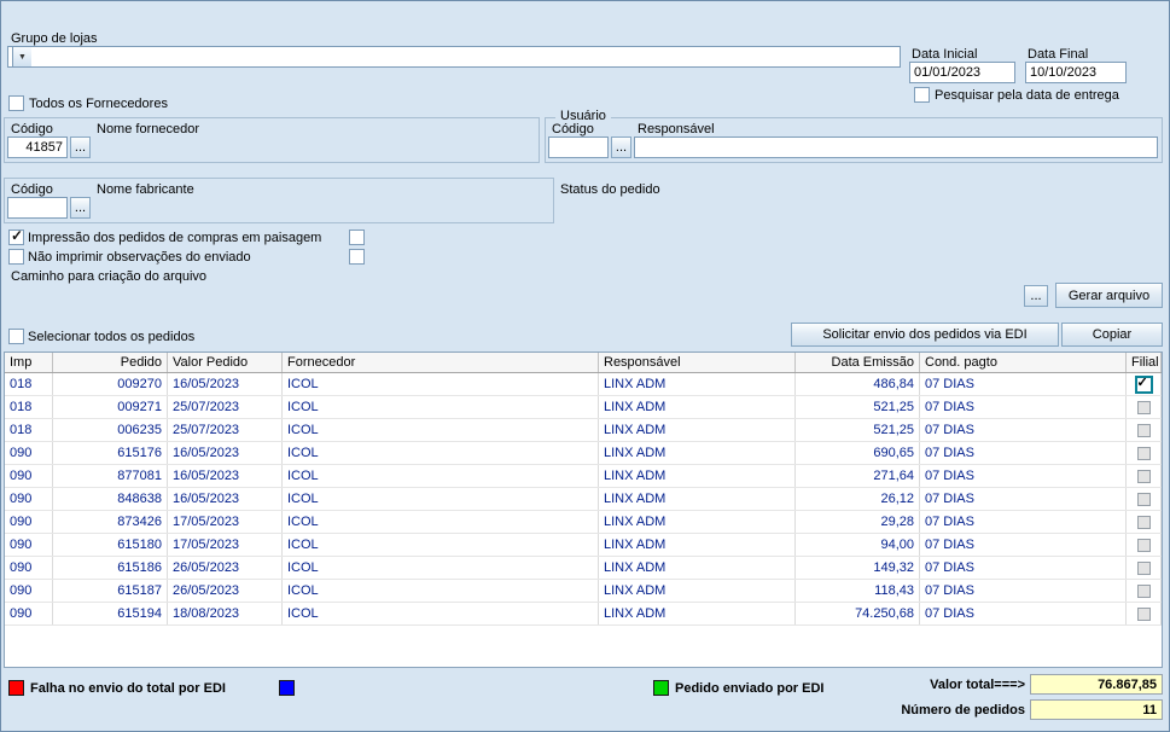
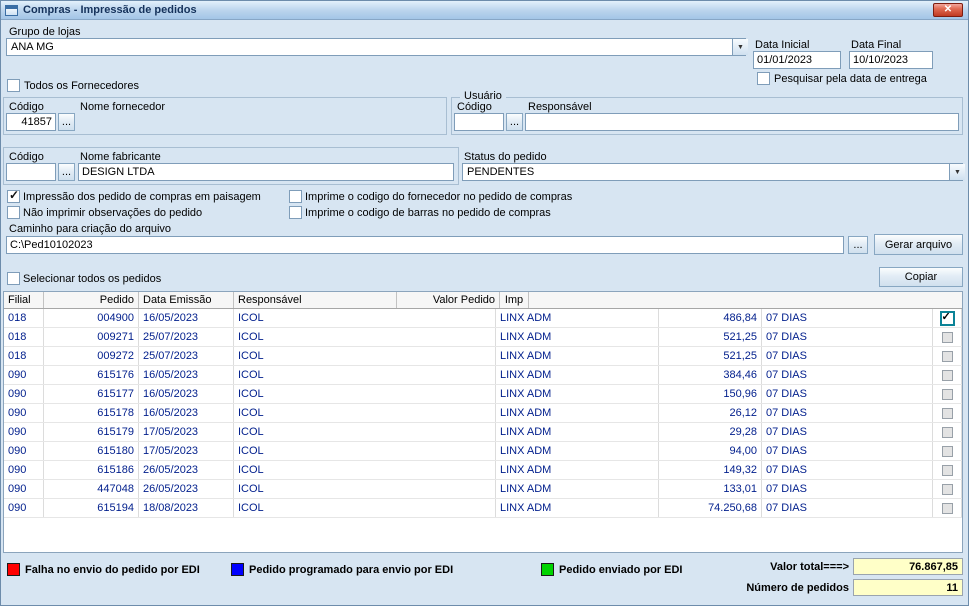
+ Compras - Impressão de pedidos
+ ✕
  Grupo de lojas
+ ANA MG
  Data Inicial
  Data Final
  01/01/2023
  10/10/2023
  Pesquisar pela data de entrega
  Todos os Fornecedores
  Código
  41857
  ...
  Nome fornecedor
  Usuário
  Código
  ...
  Responsável
  Código
  ...
  Nome fabricante
+ DESIGN LTDA
  Status do pedido
+ PENDENTES
- Impressão dos pedidos de compras em paisagem
+ Impressão dos pedido de compras em paisagem
- Não imprimir observações do enviado
+ Não imprimir observações do pedido
+ Imprime o codigo do fornecedor no pedido de compras
+ Imprime o codigo de barras no pedido de compras
  Caminho para criação do arquivo
+ C:\Ped10102023
  ...
  Gerar arquivo
  Selecionar todos os pedidos
- Solicitar envio dos pedidos via EDI
  Copiar
- Imp
+ Filial
  Pedido
- Valor Pedido
+ Data Emissão
- Fornecedor
  Responsável
- Data Emissão
+ Valor Pedido
- Cond. pagto
- Filial
+ Imp
  018
- 009270
+ 004900
  16/05/2023
  ICOL
  LINX ADM
  486,84
  07 DIAS
  018
  009271
  25/07/2023
  ICOL
  LINX ADM
  521,25
  07 DIAS
  018
- 006235
+ 009272
  25/07/2023
  ICOL
  LINX ADM
  521,25
  07 DIAS
  090
  615176
  16/05/2023
  ICOL
  LINX ADM
- 690,65
+ 384,46
  07 DIAS
  090
- 877081
+ 615177
  16/05/2023
  ICOL
  LINX ADM
- 271,64
+ 150,96
  07 DIAS
  090
- 848638
+ 615178
  16/05/2023
  ICOL
  LINX ADM
  26,12
  07 DIAS
  090
- 873426
+ 615179
  17/05/2023
  ICOL
  LINX ADM
  29,28
  07 DIAS
  090
  615180
  17/05/2023
  ICOL
  LINX ADM
  94,00
  07 DIAS
  090
  615186
  26/05/2023
  ICOL
  LINX ADM
  149,32
  07 DIAS
  090
- 615187
+ 447048
  26/05/2023
  ICOL
  LINX ADM
- 118,43
+ 133,01
  07 DIAS
  090
  615194
  18/08/2023
  ICOL
  LINX ADM
  74.250,68
  07 DIAS
- Falha no envio do total por EDI
+ Falha no envio do pedido por EDI
+ Pedido programado para envio por EDI
  Pedido enviado por EDI
  Valor total===>
  76.867,85
  Número de pedidos
  11
